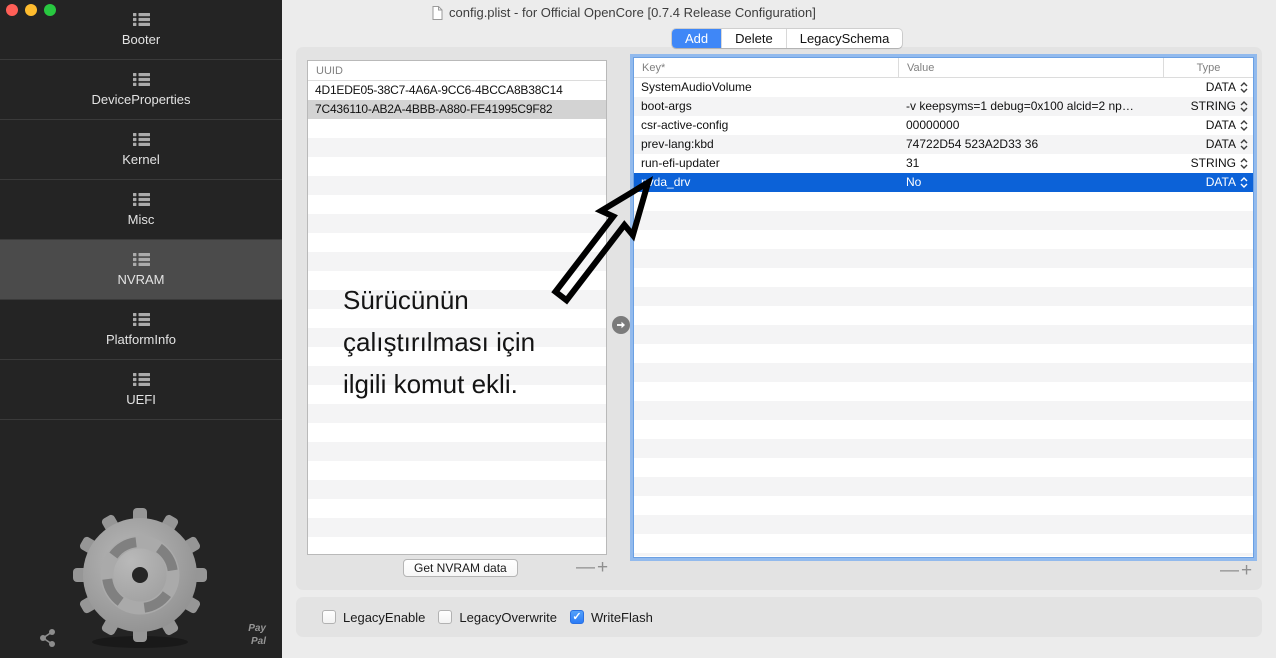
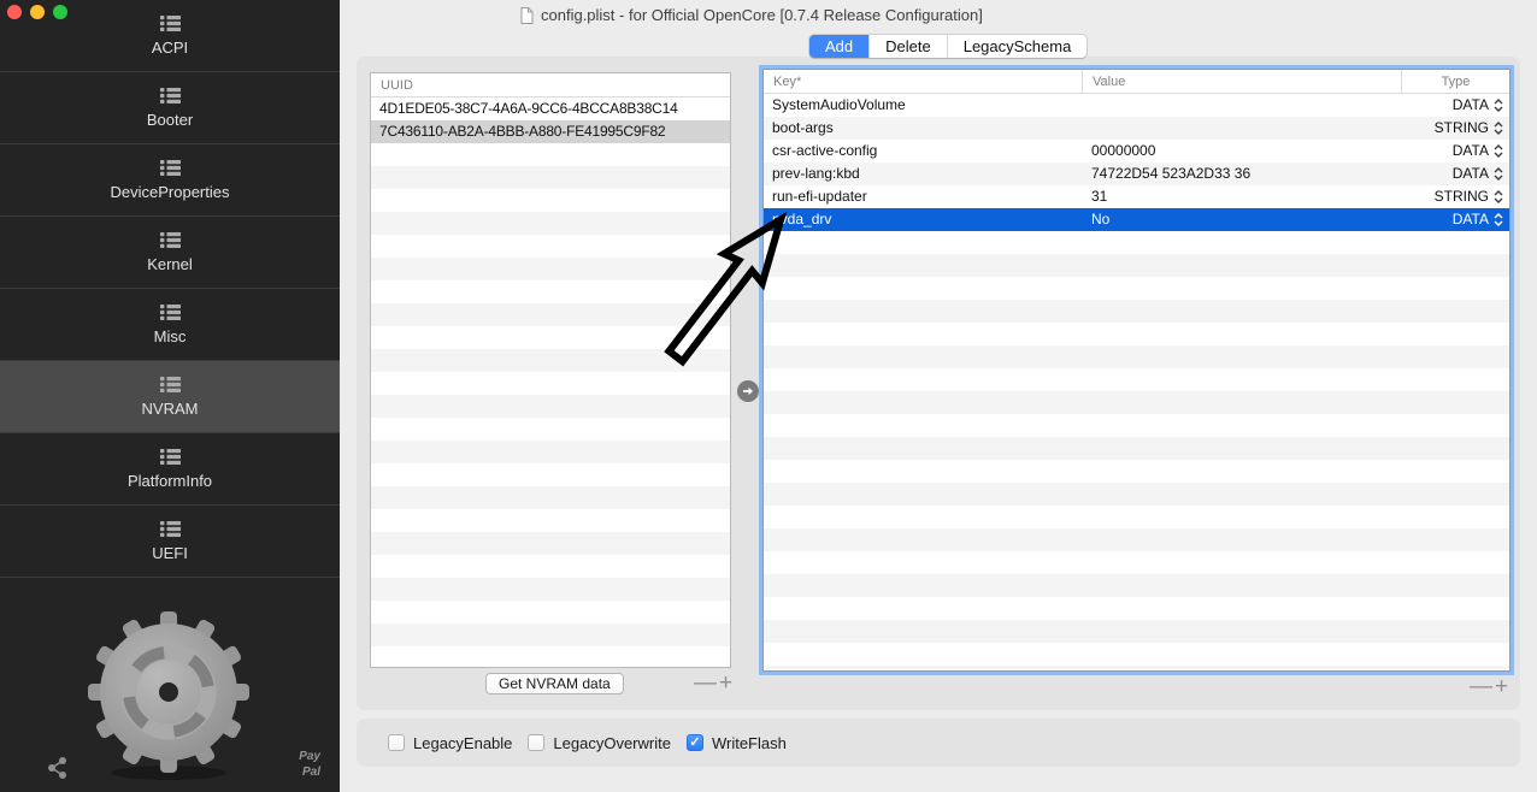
+ ACPI
  Booter
  DeviceProperties
  Kernel
  Misc
  NVRAM
  PlatformInfo
  UEFI
  Pay
  Pal
  config.plist - for Official OpenCore [0.7.4 Release Configuration]
  Add
  Delete
  LegacySchema
  UUID
- Sürücünün
- çalıştırılması için
- ilgili komut ekli.
  4D1EDE05-38C7-4A6A-9CC6-4BCCA8B38C14
  7C436110-AB2A-4BBB-A880-FE41995C9F82
  Get NVRAM data
  —
  +
  Key*
  Value
  Type
  SystemAudioVolume
  DATA
  boot-args
- -v keepsyms=1 debug=0x100 alcid=2 np…
  STRING
  csr-active-config
  00000000
  DATA
  prev-lang:kbd
  74722D54 523A2D33 36
  DATA
  run-efi-updater
  31
  STRING
  da_drv
  No
  DATA
  —
  +
  LegacyEnable
  LegacyOverwrite
  ✓
  WriteFlash
